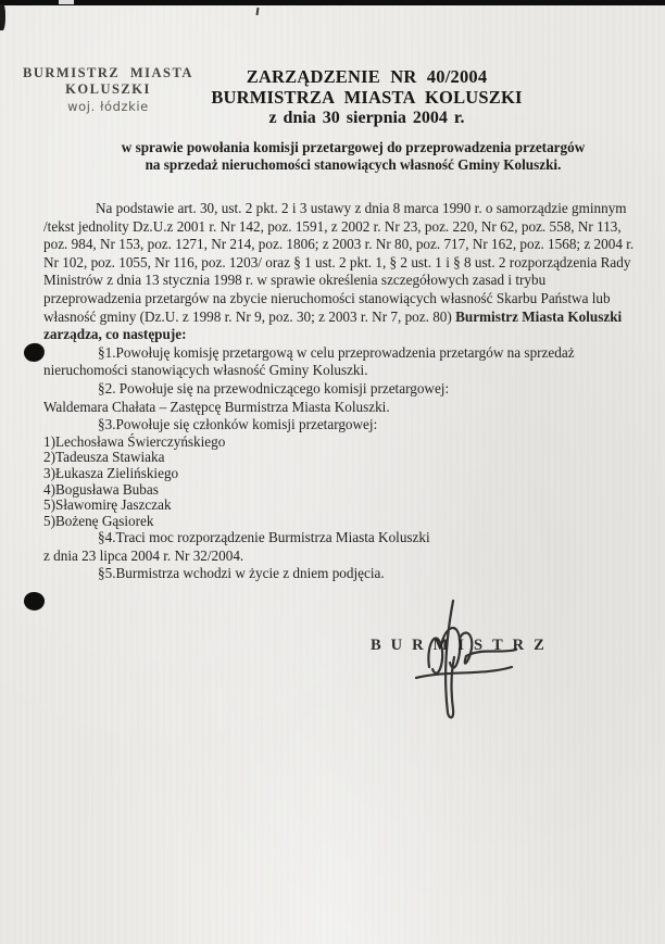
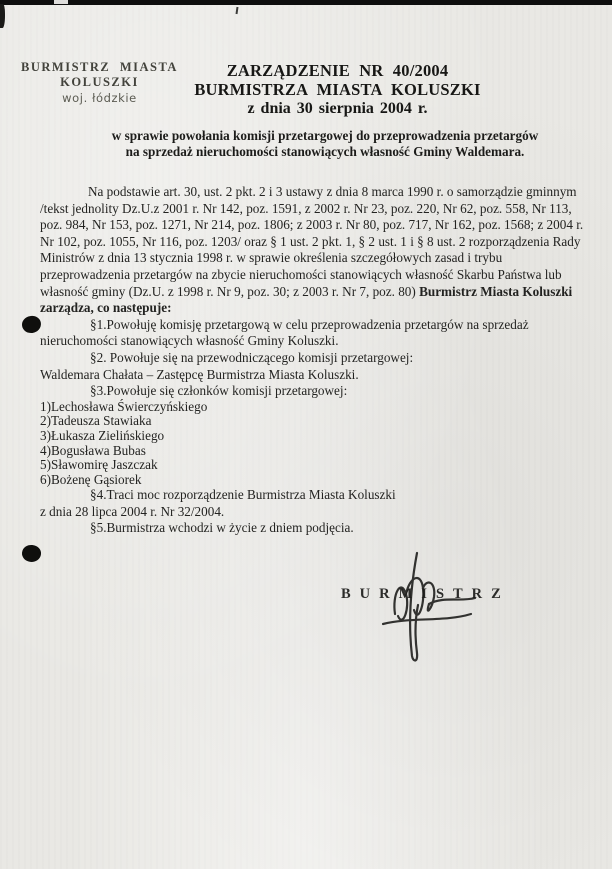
  BURMISTRZ MIASTA
  KOLUSZKI
  woj. łódzkie
  ZARZĄDZENIE NR 40/2004
  BURMISTRZA MIASTA KOLUSZKI
  z dnia 30 sierpnia 2004 r.
  w sprawie powołania komisji przetargowej do przeprowadzenia przetargów
- na sprzedaż nieruchomości stanowiących własność Gminy Koluszki.
+ na sprzedaż nieruchomości stanowiących własność Gminy Waldemara.
  Na podstawie art. 30, ust. 2 pkt. 2 i 3 ustawy z dnia 8 marca 1990 r. o samorządzie gminnym /tekst jednolity Dz.U.z 2001 r. Nr 142, poz. 1591, z 2002 r. Nr 23, poz. 220, Nr 62, poz. 558, Nr 113, poz. 984, Nr 153, poz. 1271, Nr 214, poz. 1806; z 2003 r. Nr 80, poz. 717, Nr 162, poz. 1568; z 2004 r. Nr 102, poz. 1055, Nr 116, poz. 1203/ oraz § 1 ust. 2 pkt. 1, § 2 ust. 1 i § 8 ust. 2 rozporządzenia Rady Ministrów z dnia 13 stycznia 1998 r. w sprawie określenia szczegółowych zasad i trybu przeprowadzenia przetargów na zbycie nieruchomości stanowiących własność Skarbu Państwa lub własność gminy (Dz.U. z 1998 r. Nr 9, poz. 30; z 2003 r. Nr 7, poz. 80) Burmistrz Miasta Koluszki zarządza, co następuje:
  §1.Powołuję komisję przetargową w celu przeprowadzenia przetargów na sprzedaż nieruchomości stanowiących własność Gminy Koluszki.
  §2. Powołuje się na przewodniczącego komisji przetargowej:
  Waldemara Chałata – Zastępcę Burmistrza Miasta Koluszki.
  §3.Powołuje się członków komisji przetargowej:
  1)Lechosława Świerczyńskiego
  2)Tadeusza Stawiaka
  3)Łukasza Zielińskiego
  4)Bogusława Bubas
  5)Sławomirę Jaszczak
- 5)Bożenę Gąsiorek
+ 6)Bożenę Gąsiorek
  §4.Traci moc rozporządzenie Burmistrza Miasta Koluszki
- z dnia 23 lipca 2004 r. Nr 32/2004.
+ z dnia 28 lipca 2004 r. Nr 32/2004.
  §5.Burmistrza wchodzi w życie z dniem podjęcia.
  BURMISTRZ
